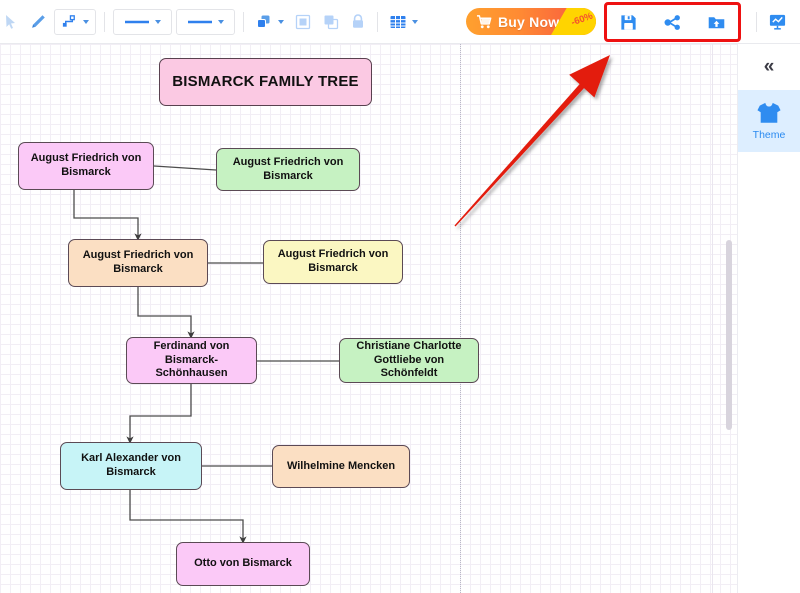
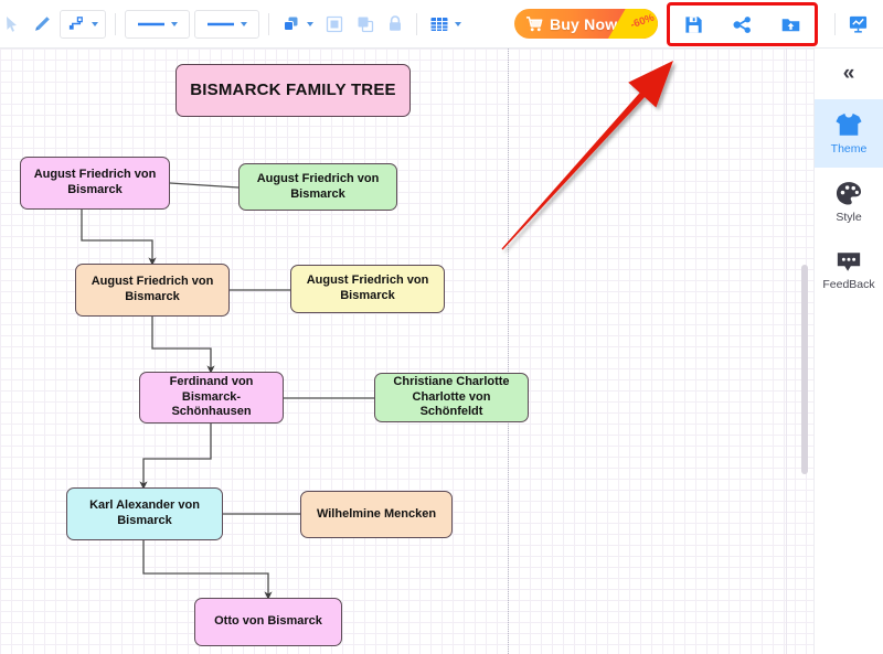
  Buy Now
  BISMARCK FAMILY TREE
  August Friedrich von Bismarck
  August Friedrich von Bismarck
  August Friedrich von Bismarck
  August Friedrich von Bismarck
  Ferdinand von Bismarck-Schönhausen
- Christiane Charlotte Gottliebe von Schönfeldt
+ Christiane Charlotte Charlotte von Schönfeldt
  Karl Alexander von Bismarck
  Wilhelmine Mencken
  Otto von Bismarck
  «
  Theme
+ Style
+ FeedBack
